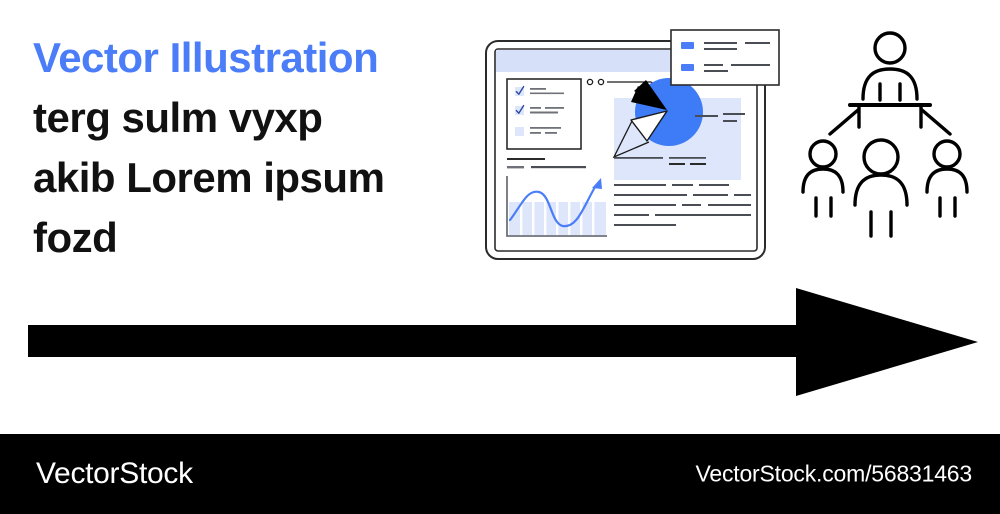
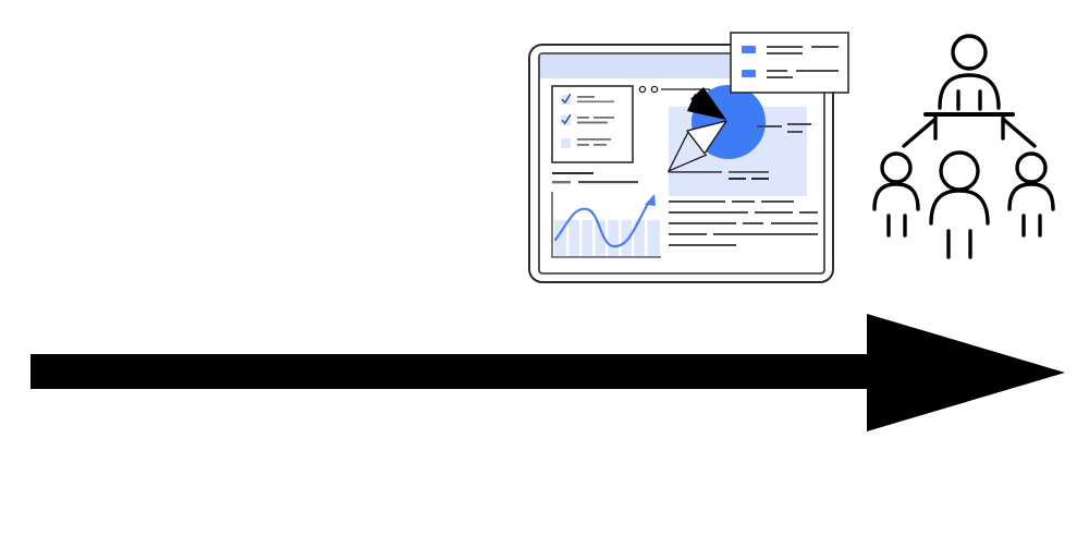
- Vector Illustration
- terg sulm vyxp
- akib Lorem ipsum
- fozd
- VectorStock
- VectorStock.com/56831463
